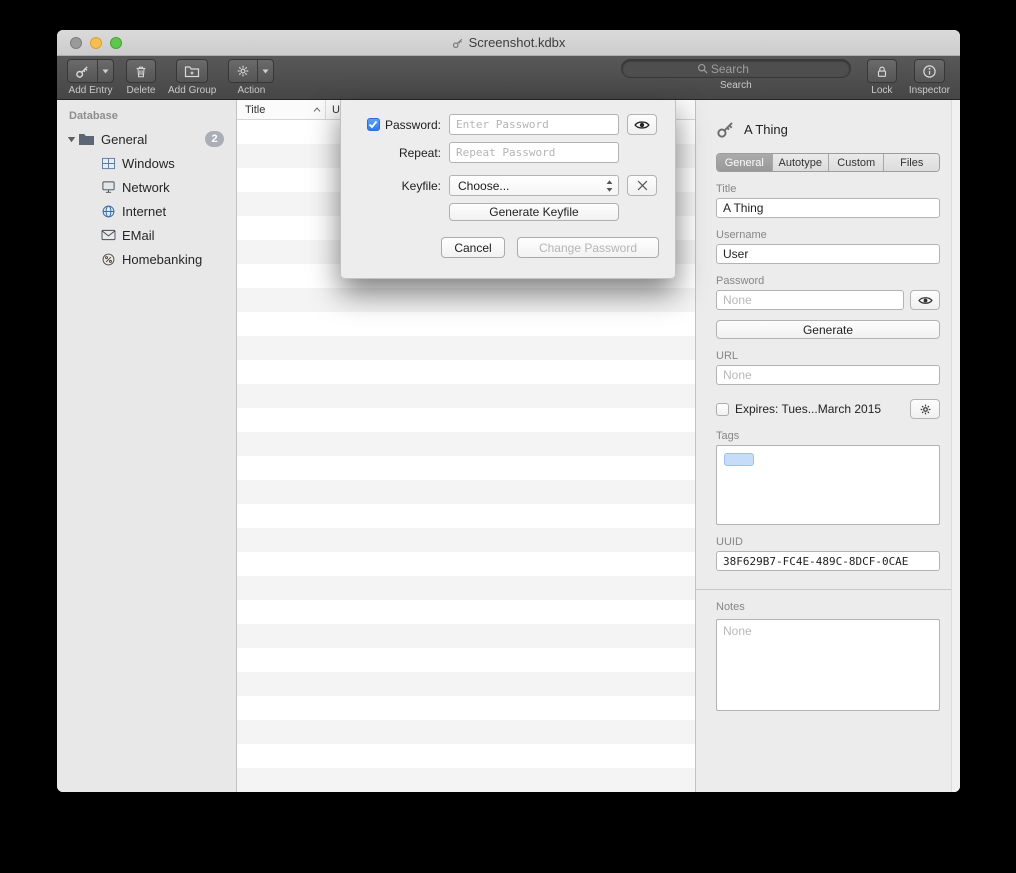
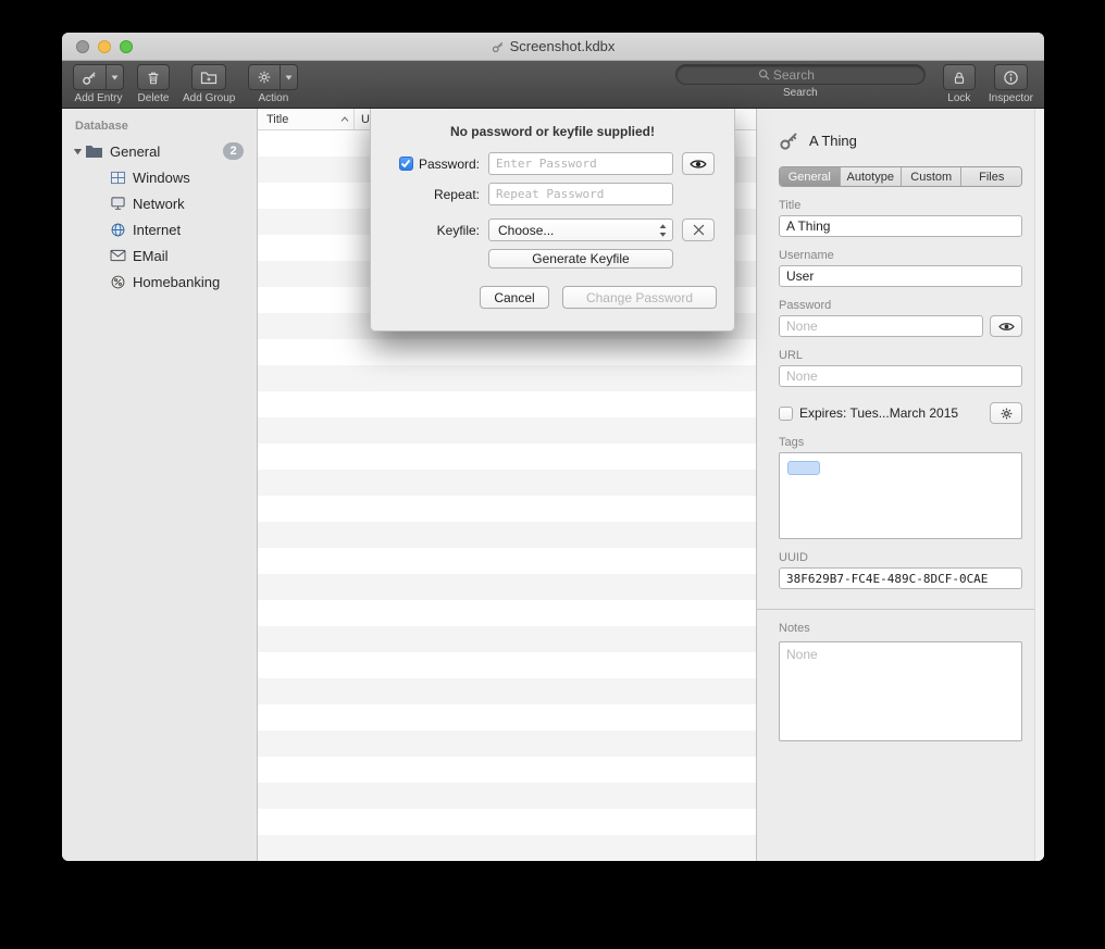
  Screenshot.kdbx
  Add Entry
  Delete
  Add Group
  Action
  Search
  Search
  Lock
  Inspector
  Database
  General
  2
  Windows
  Network
  Internet
  EMail
  Homebanking
  Title
  U
  A Thing
  General
  Autotype
  Custom
  Files
  Title
  A Thing
  Username
  User
  Password
  None
- Generate
  URL
  None
  Expires: Tues...March 2015
  Tags
  UUID
  38F629B7-FC4E-489C-8DCF-0CAE
  Notes
  None
+ No password or keyfile supplied!
  Password:
  Enter Password
  Repeat:
  Repeat Password
  Keyfile:
  Choose...
  Generate Keyfile
  Cancel
  Change Password
